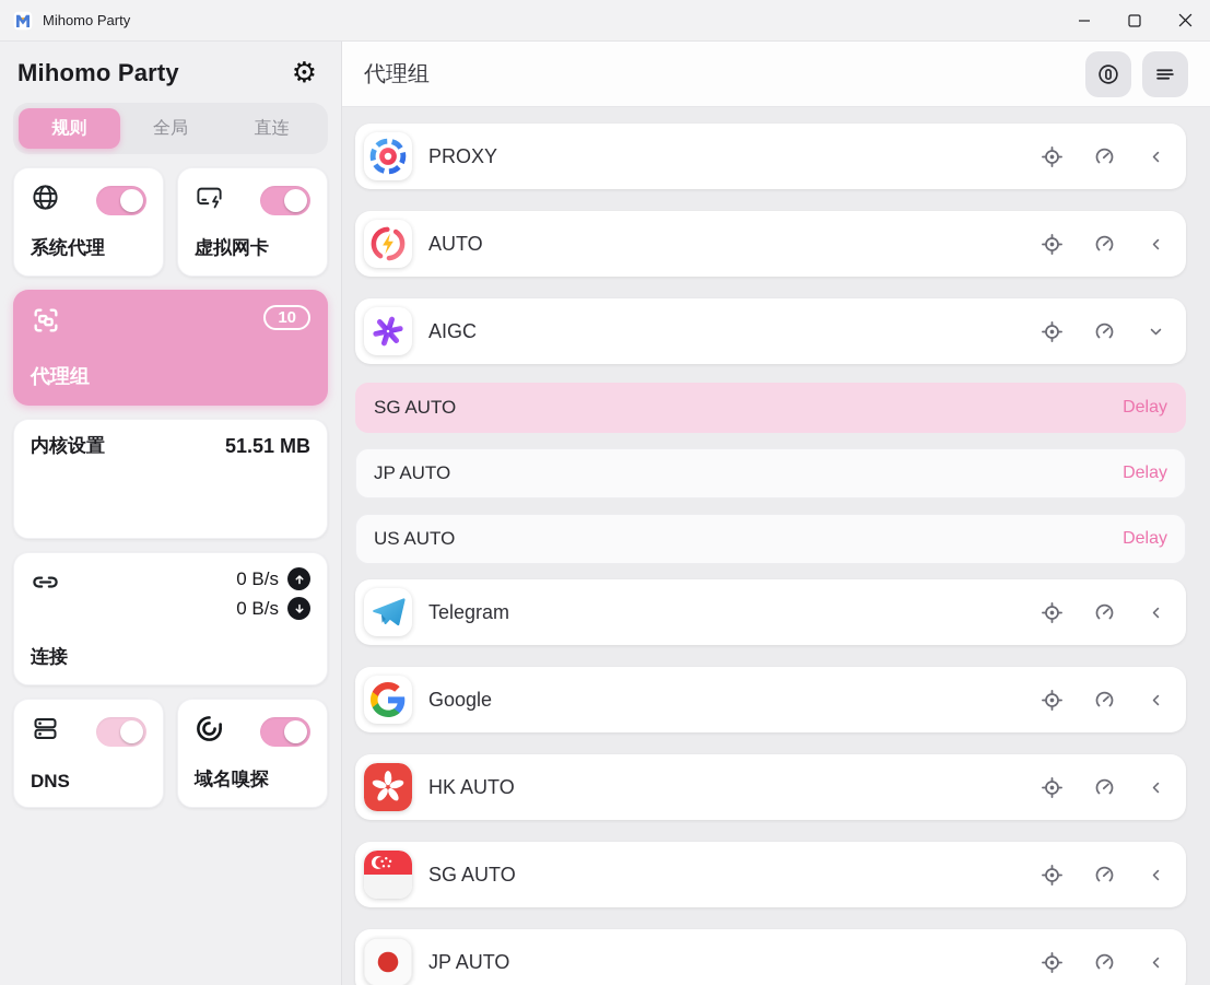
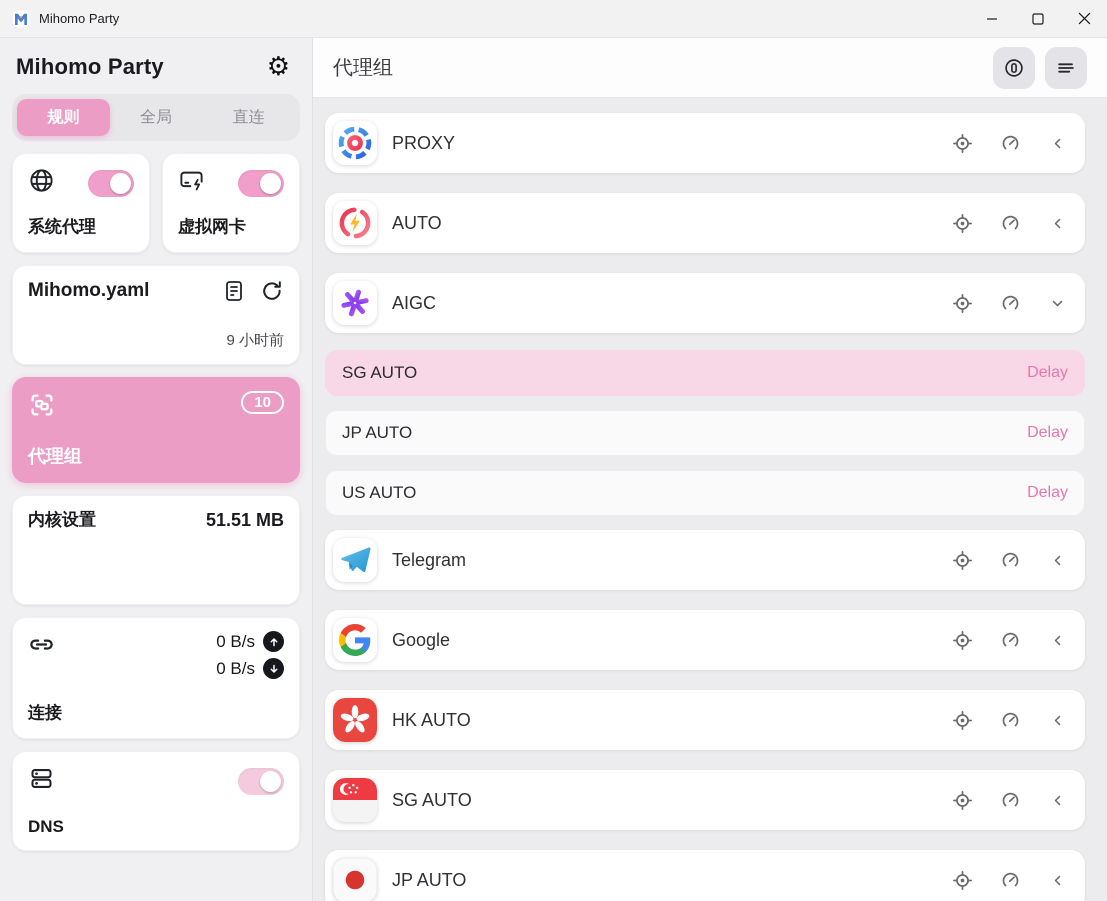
  Mihomo Party
  Mihomo Party
  ⚙
  规则
  全局
  直连
  系统代理
  虚拟网卡
+ Mihomo.yaml
+ 9 小时前
  10
  代理组
  内核设置
  51.51 MB
  0 B/s
  0 B/s
  连接
  DNS
- 域名嗅探
  代理组
  PROXY
  AUTO
  AIGC
  SG AUTO
  Delay
  JP AUTO
  Delay
  US AUTO
  Delay
  Telegram
  Google
  HK AUTO
  SG AUTO
  JP AUTO
